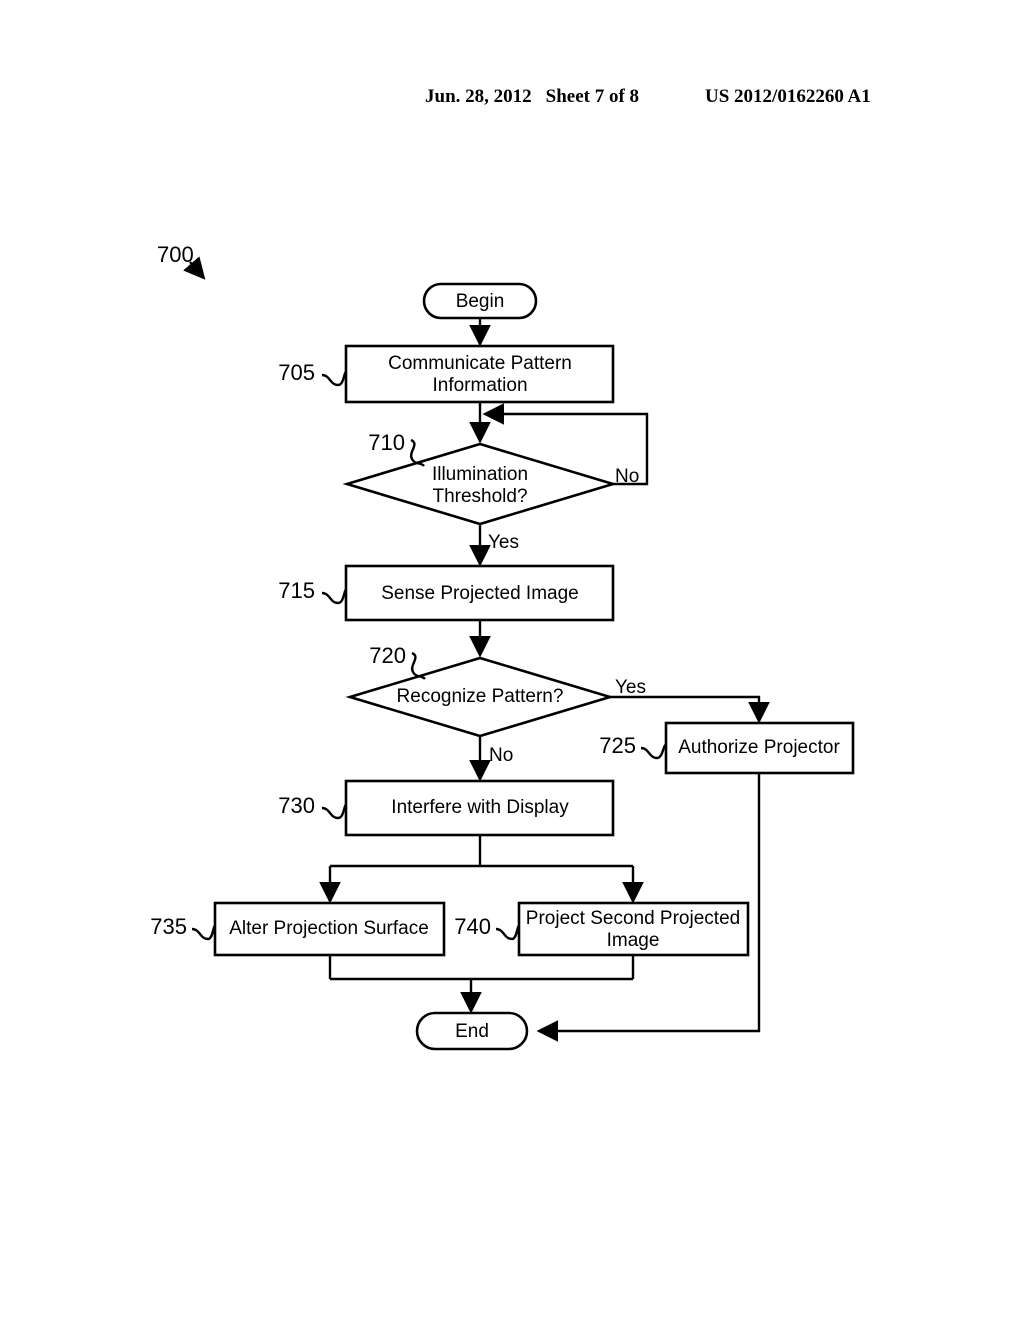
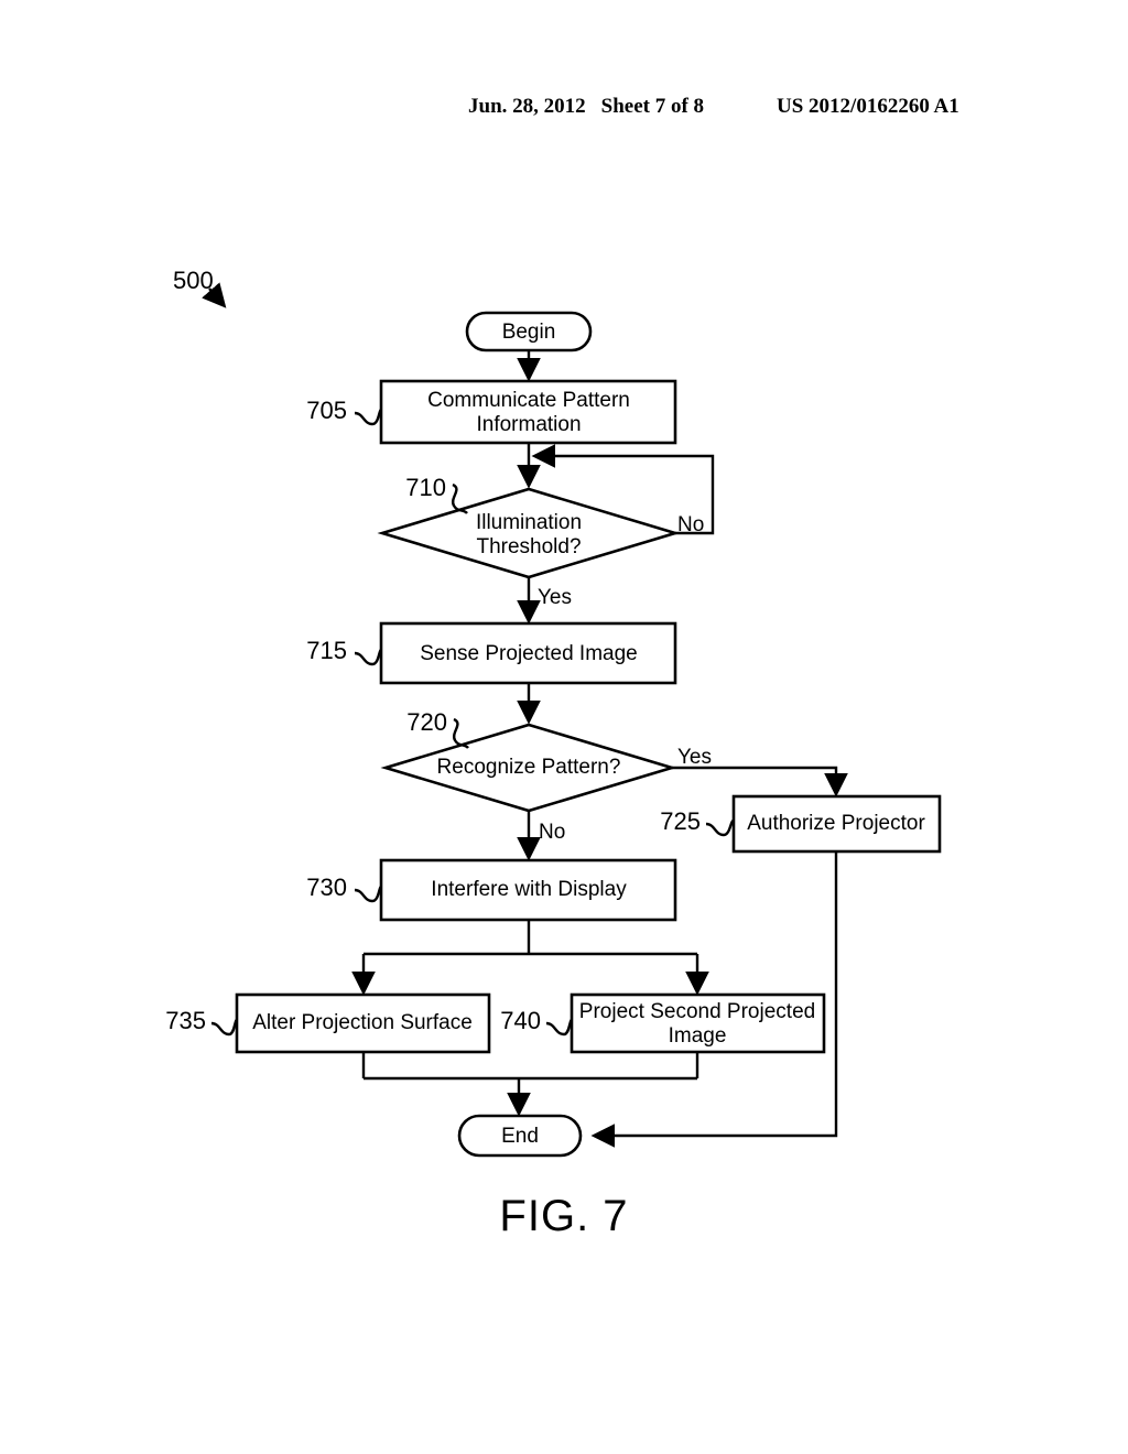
  Jun. 28, 2012 Sheet 7 of 8
  US 2012/0162260 A1
- 700
+ 500
  Begin
  Communicate Pattern
  Information
  705
  Illumination
  Threshold?
  710
  No
  Yes
  Sense Projected Image
  715
  Recognize Pattern?
  720
  Yes
  No
  Authorize Projector
  725
  Interfere with Display
  730
  Alter Projection Surface
  735
  Project Second Projected
  Image
  740
  End
+ FIG. 7
